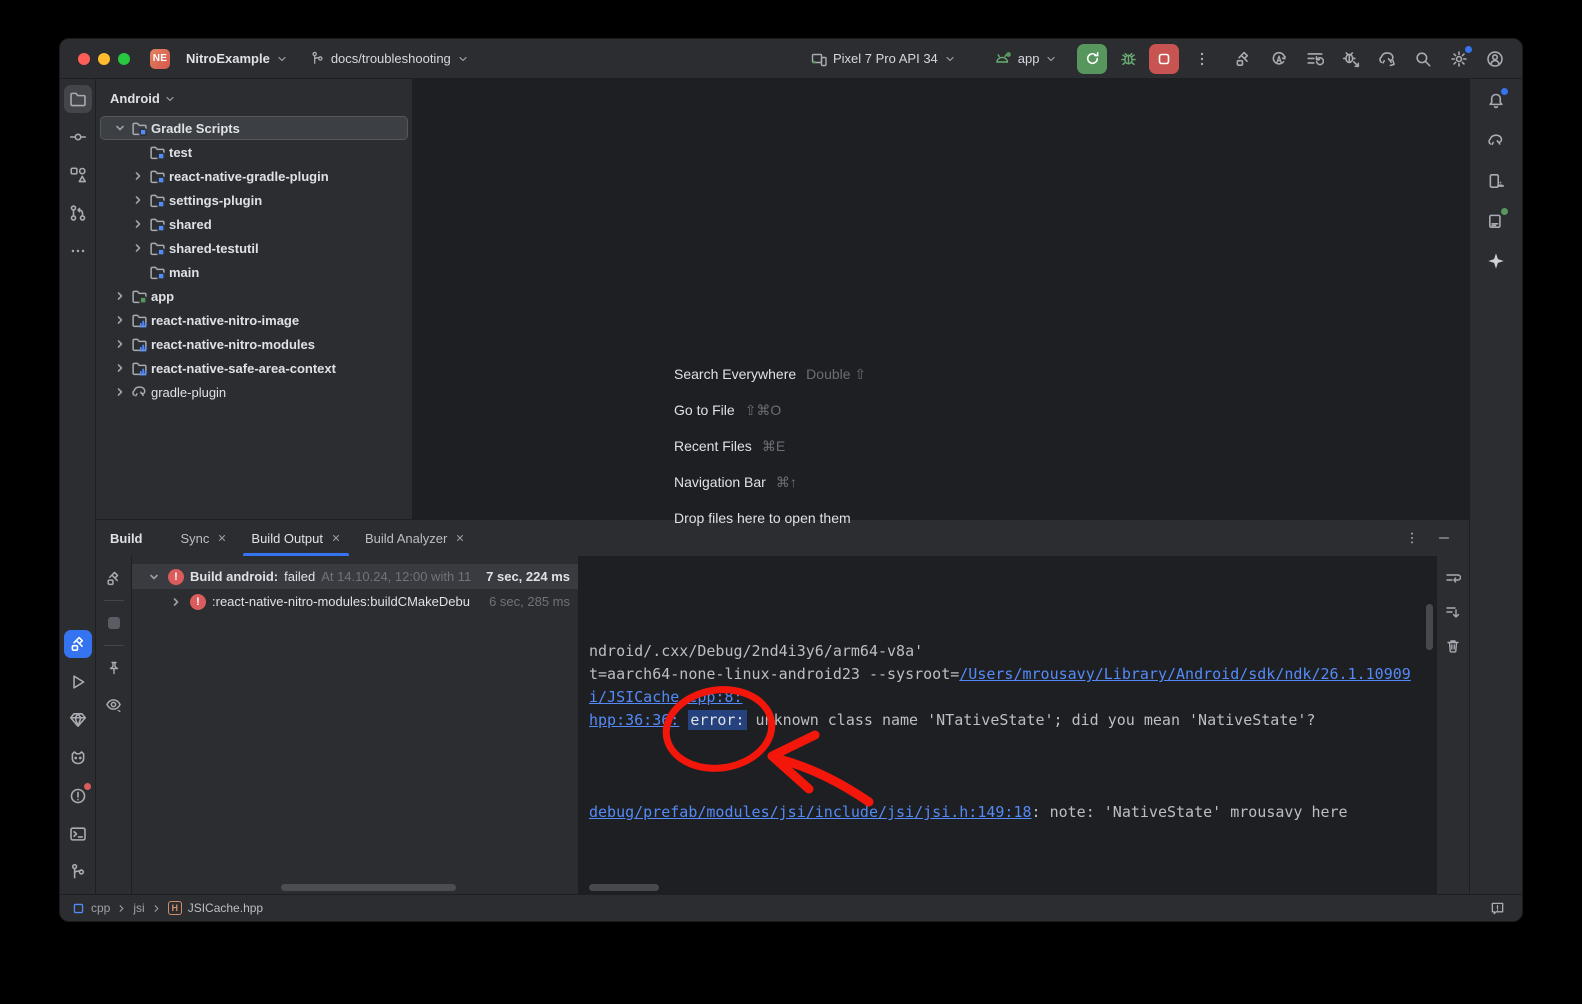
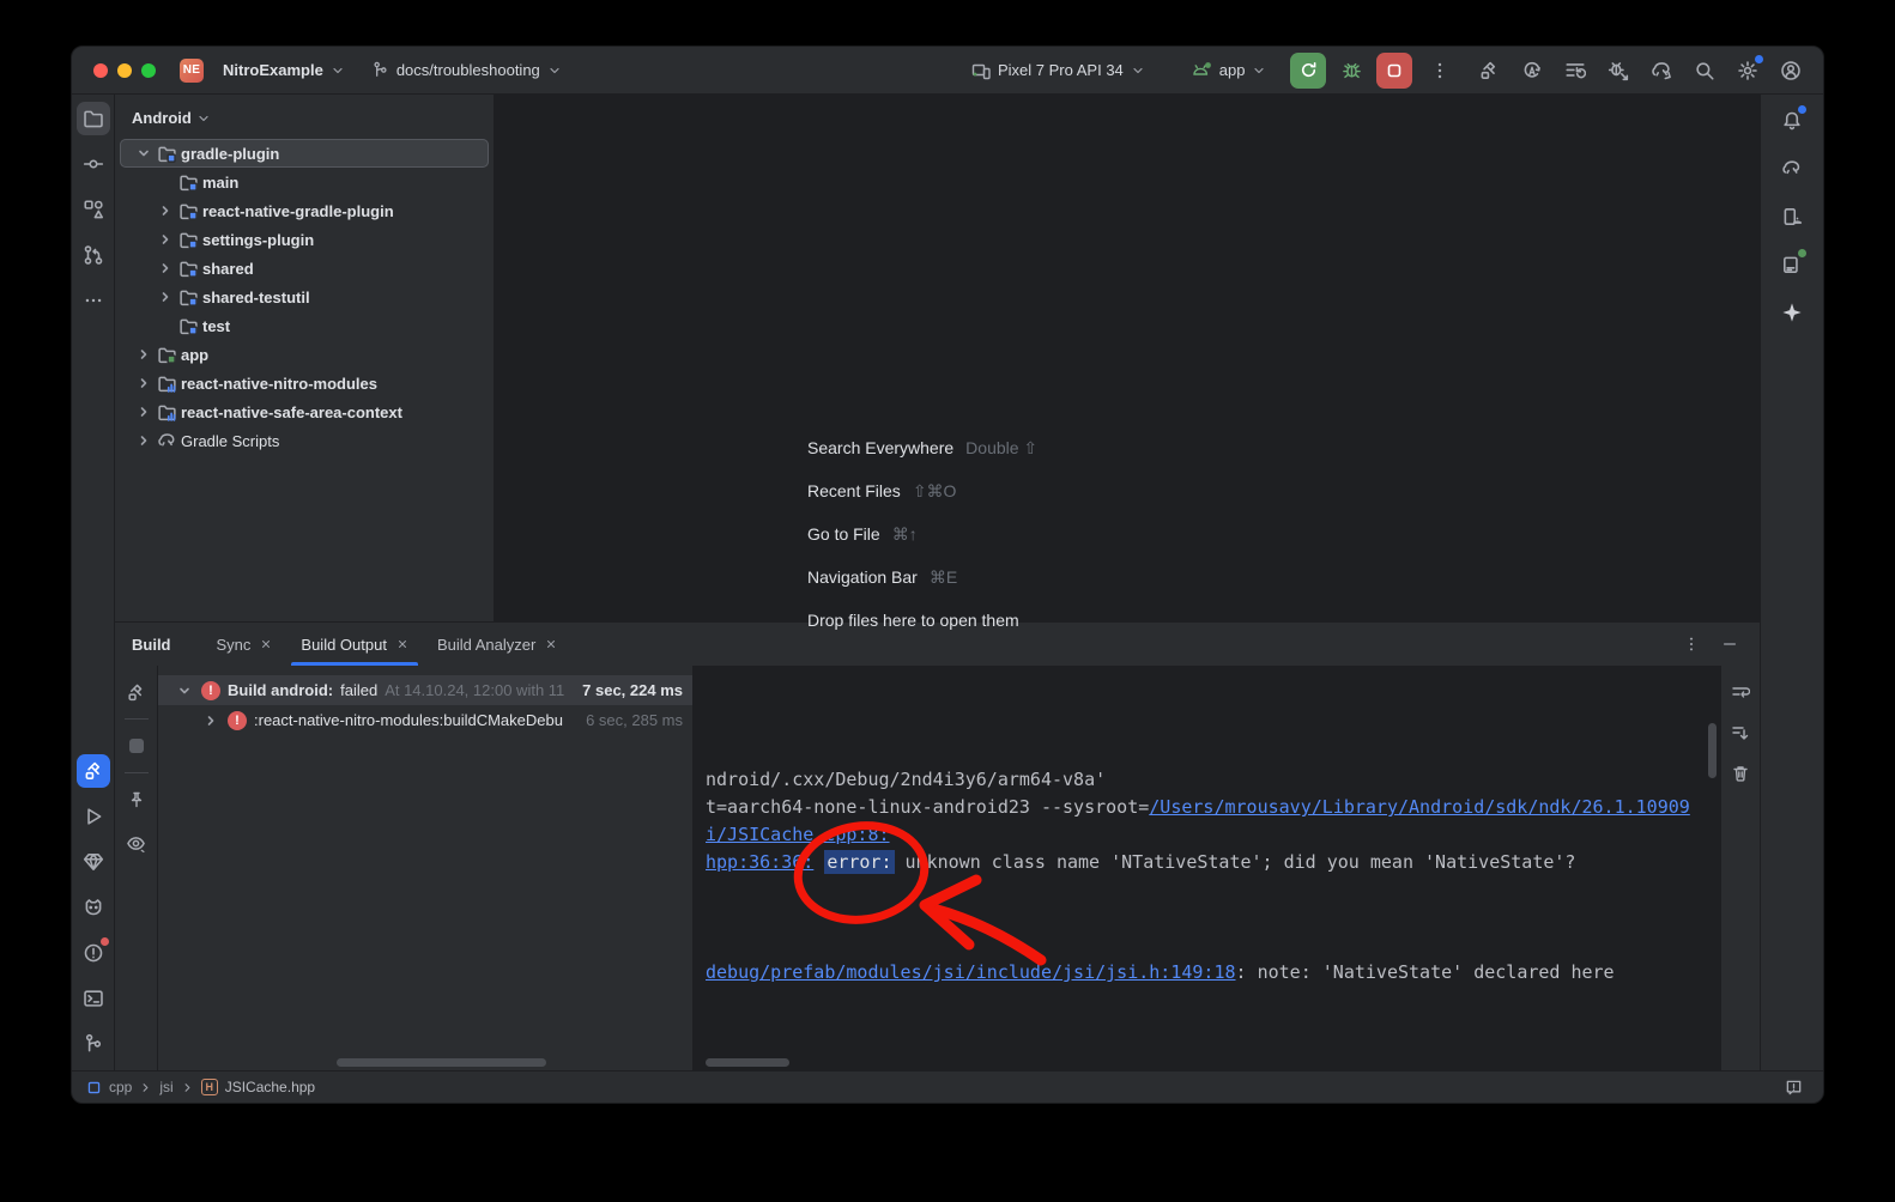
  NE
  NitroExample
  docs/troubleshooting
  Pixel 7 Pro API 34
  app
  Android
- Gradle Scripts
+ gradle-plugin
- test
+ main
  react-native-gradle-plugin
  settings-plugin
  shared
  shared-testutil
- main
+ test
  app
- react-native-nitro-image
  react-native-nitro-modules
  react-native-safe-area-context
- gradle-plugin
+ Gradle Scripts
  Search Everywhere
  Double ⇧
- Go to File
+ Recent Files
  ⇧⌘O
- Recent Files
+ Go to File
- ⌘E
+ ⌘↑
  Navigation Bar
- ⌘↑
+ ⌘E
  Drop files here to open them
  Build
  Sync
  Build Output
  Build Analyzer
  !
  Build android:
  failed
  At 14.10.24, 12:00 with 11
  7 sec, 224 ms
  !
  :react-native-nitro-modules:buildCMakeDebu
  6 sec, 285 ms
  ndroid/.cxx/Debug/2nd4i3y6/arm64-v8a'
  t=aarch64-none-linux-android23 --sysroot=/Users/mrousavy/Library/Android/sdk/ndk/26.1.10909
  i/JSICache.pp:8:
  hpp:36:3: error: uknown class name 'NTativeState'; did you mean 'NativeState'?
- debug/prefab/modules/jsi/include/jsi/jsi.h:149:18: note: 'NativeState' mrousavy here
+ debug/prefab/modules/jsi/include/jsi/jsi.h:149:18: note: 'NativeState' declared here
  cpp
  jsi
  H
  JSICache.hpp
